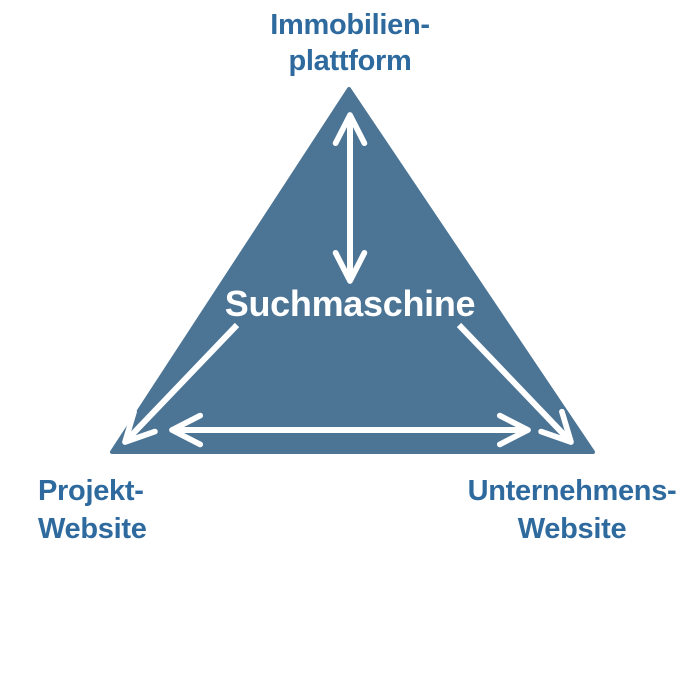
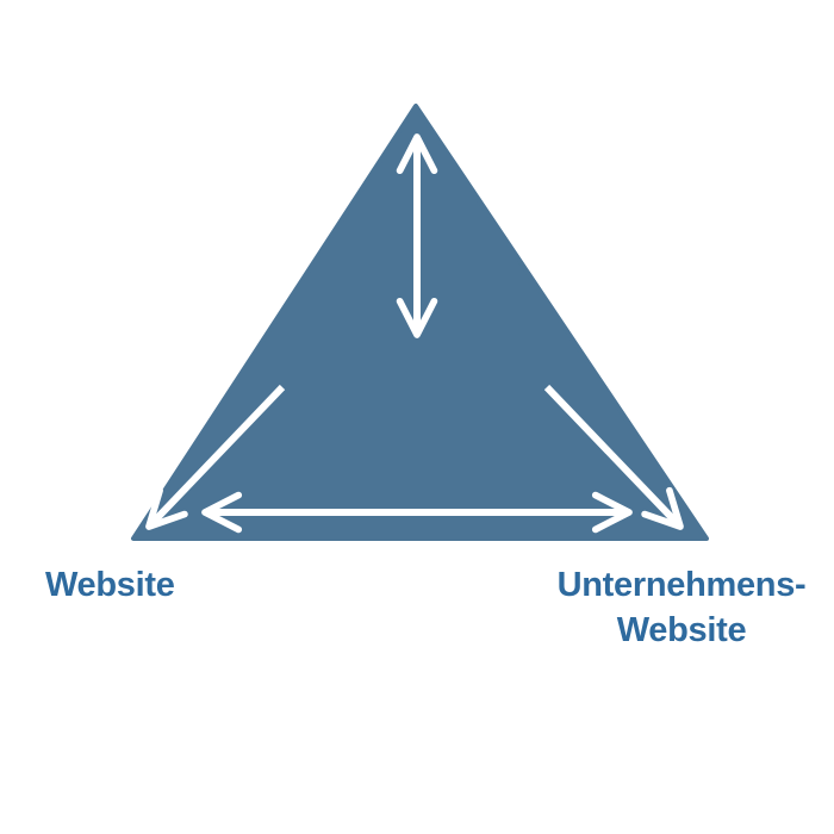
- Immobilien-
- plattform
- Suchmaschine
- Projekt-
  Website
  Unternehmens-
  Website
